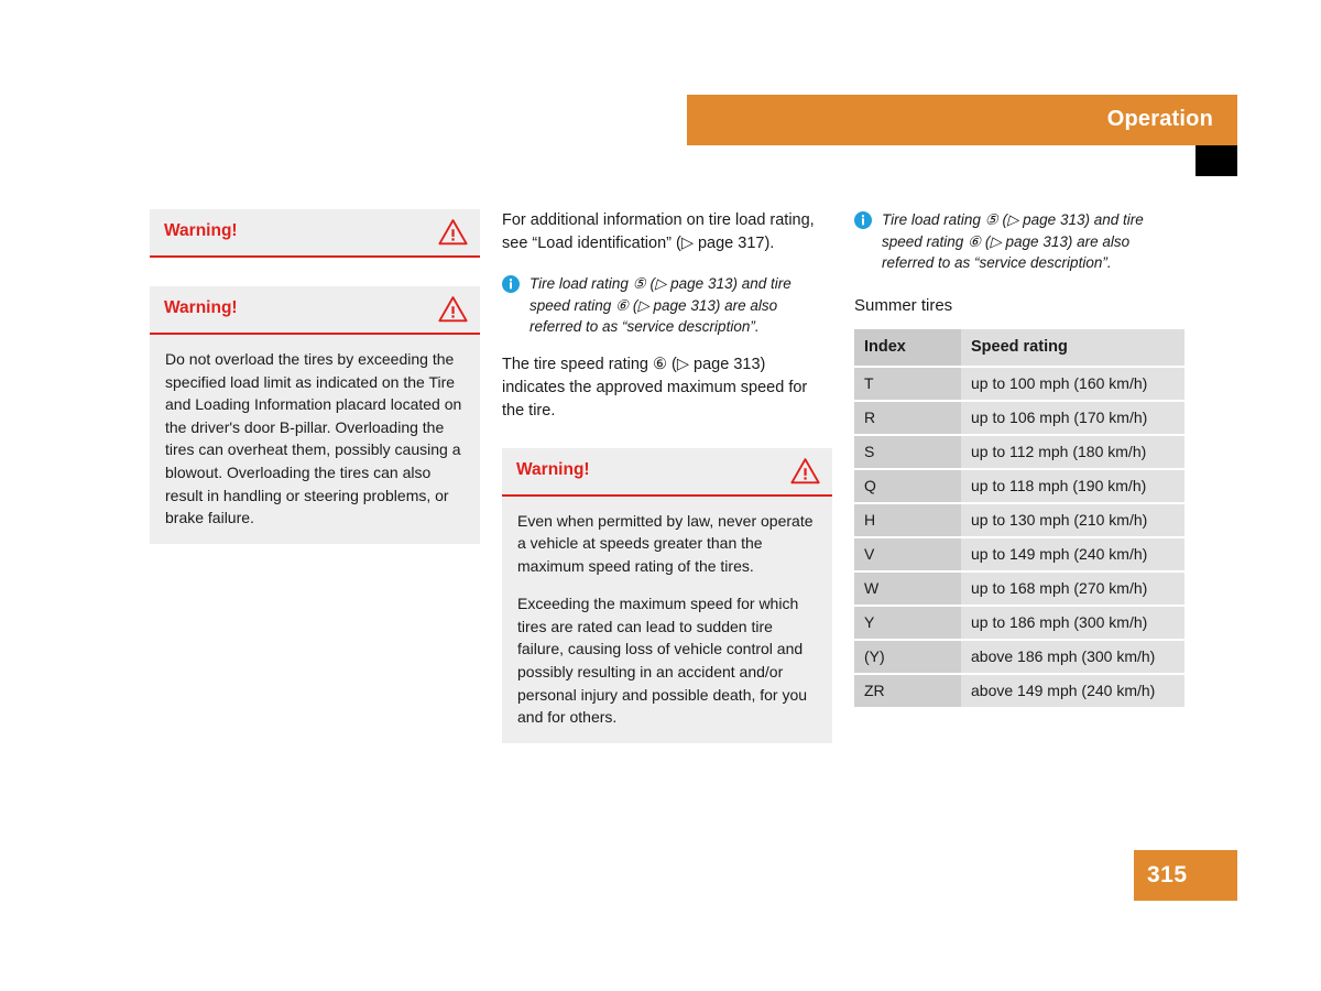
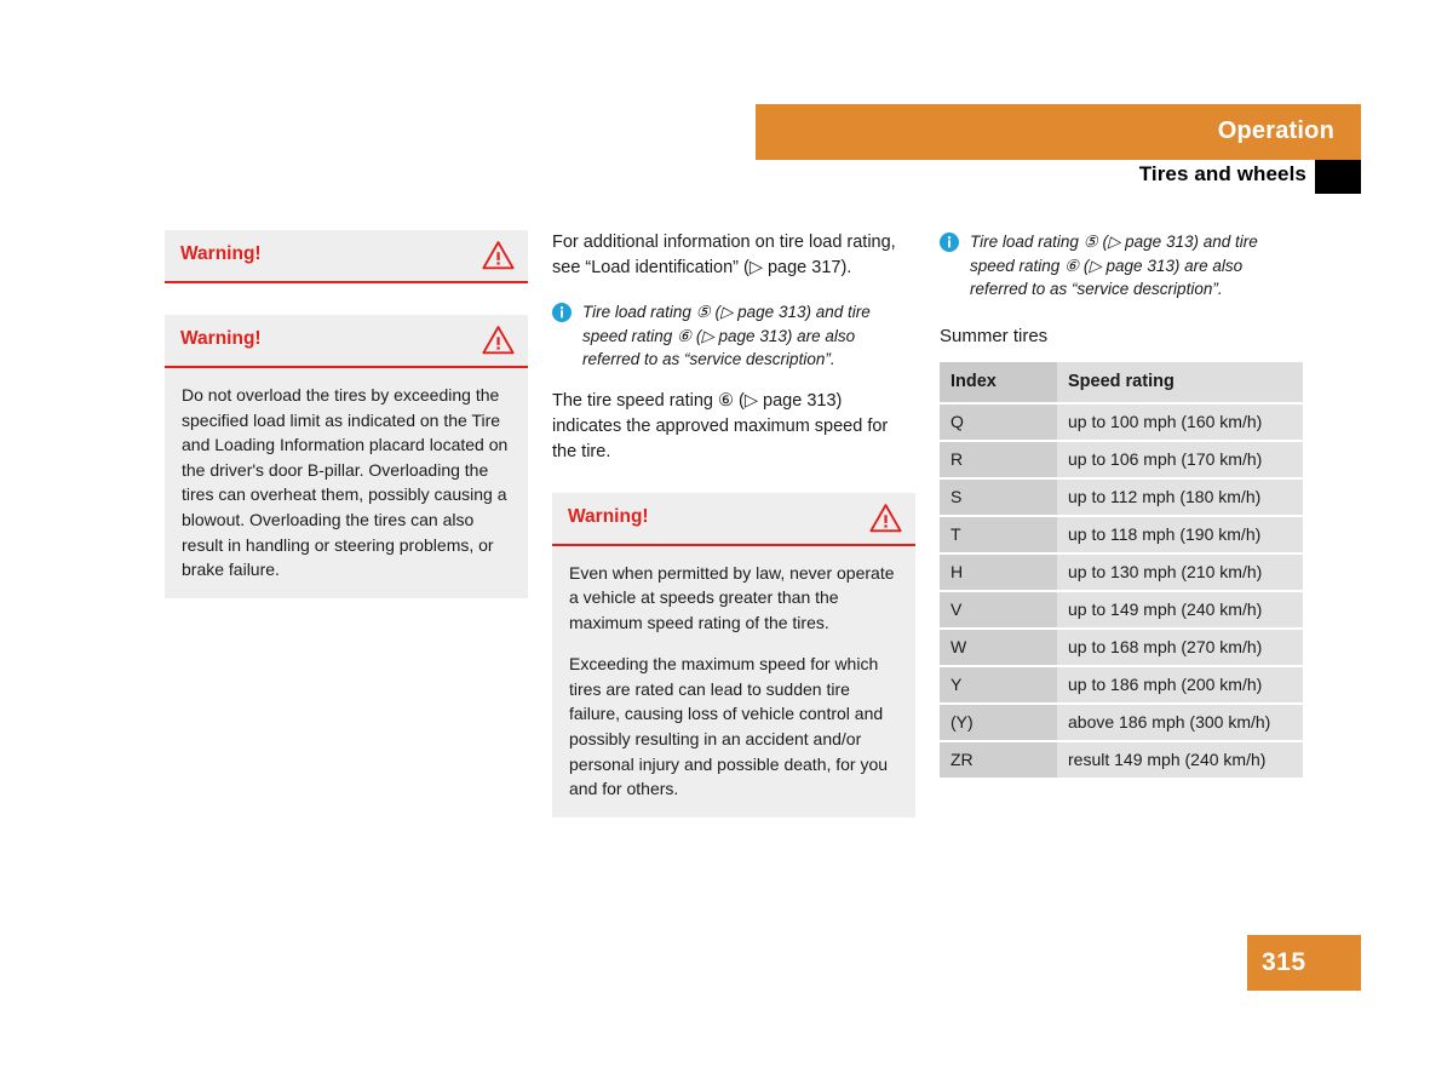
  Operation
+ Tires and wheels
  Warning!
  Warning!
  Do not overload the tires by exceeding the specified load limit as indicated on the Tire and Loading Information placard located on the driver's door B-pillar. Overloading the tires can overheat them, possibly causing a blowout. Overloading the tires can also result in handling or steering problems, or brake failure.
  For additional information on tire load rating, see “Load identification” (▷ page 317).
  Tire load rating ⑤ (▷ page 313) and tire speed rating ⑥ (▷ page 313) are also referred to as “service description”.
  The tire speed rating ⑥ (▷ page 313) indicates the approved maximum speed for the tire.
  Warning!
  Even when permitted by law, never operate a vehicle at speeds greater than the maximum speed rating of the tires.
  Exceeding the maximum speed for which tires are rated can lead to sudden tire failure, causing loss of vehicle control and possibly resulting in an accident and/or personal injury and possible death, for you and for others.
  Tire load rating ⑤ (▷ page 313) and tire speed rating ⑥ (▷ page 313) are also referred to as “service description”.
  Summer tires
  Index	Speed rating
- T	up to 100 mph (160 km/h)
+ Q	up to 100 mph (160 km/h)
  R	up to 106 mph (170 km/h)
  S	up to 112 mph (180 km/h)
- Q	up to 118 mph (190 km/h)
+ T	up to 118 mph (190 km/h)
  H	up to 130 mph (210 km/h)
  V	up to 149 mph (240 km/h)
  W	up to 168 mph (270 km/h)
- Y	up to 186 mph (300 km/h)
+ Y	up to 186 mph (200 km/h)
  (Y)	above 186 mph (300 km/h)
- ZR	above 149 mph (240 km/h)
+ ZR	result 149 mph (240 km/h)
  315
